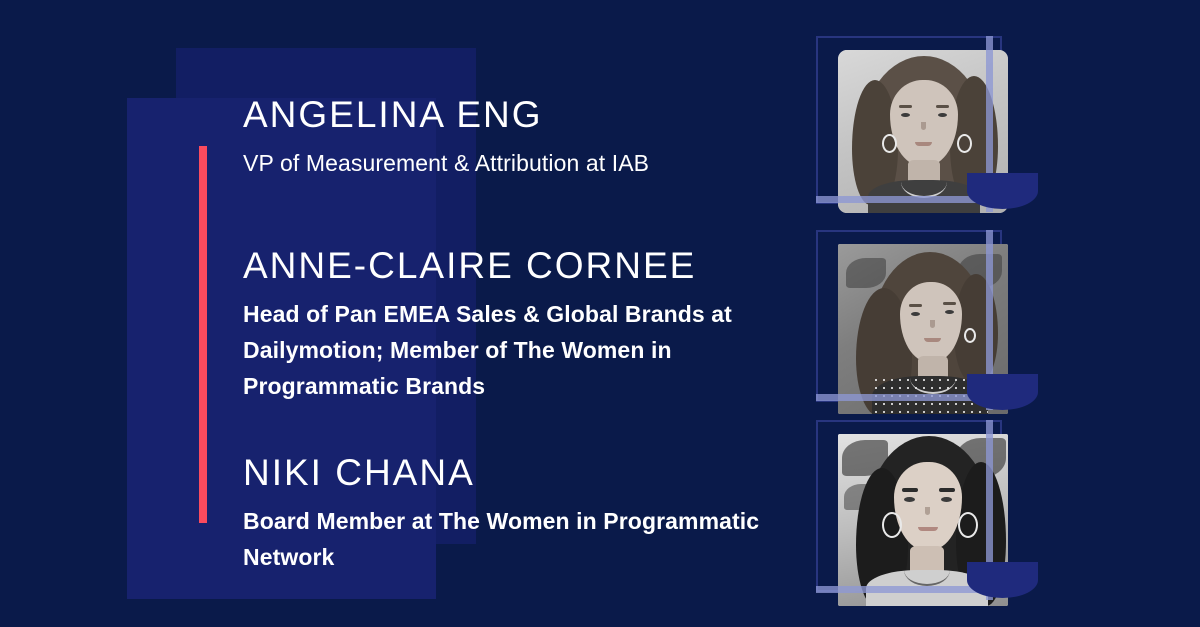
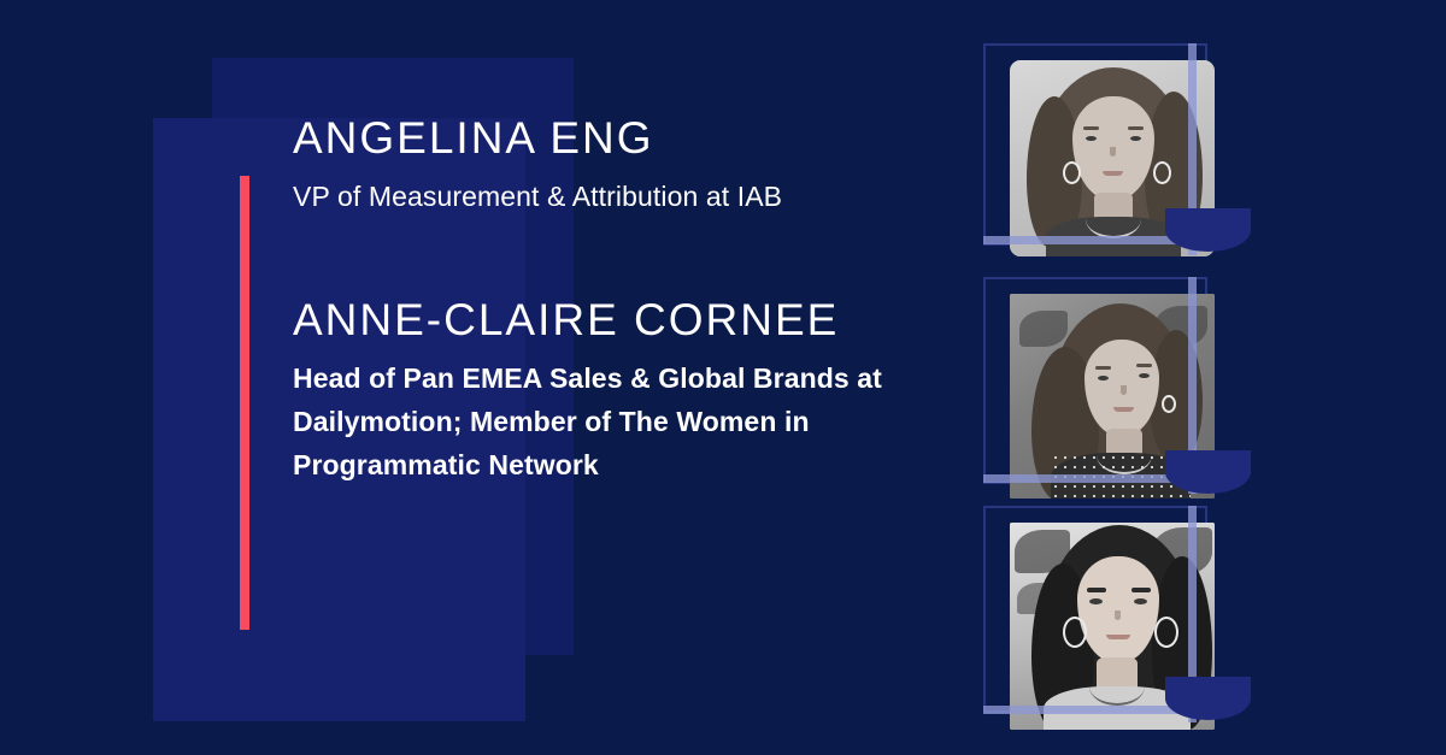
  ANGELINA ENG
  VP of Measurement & Attribution at IAB
  ANNE-CLAIRE CORNEE
- Head of Pan EMEA Sales & Global Brands at Dailymotion; Member of The Women in Programmatic Brands
+ Head of Pan EMEA Sales & Global Brands at Dailymotion; Member of The Women in Programmatic Network
- NIKI CHANA
- Board Member at The Women in Programmatic Network
